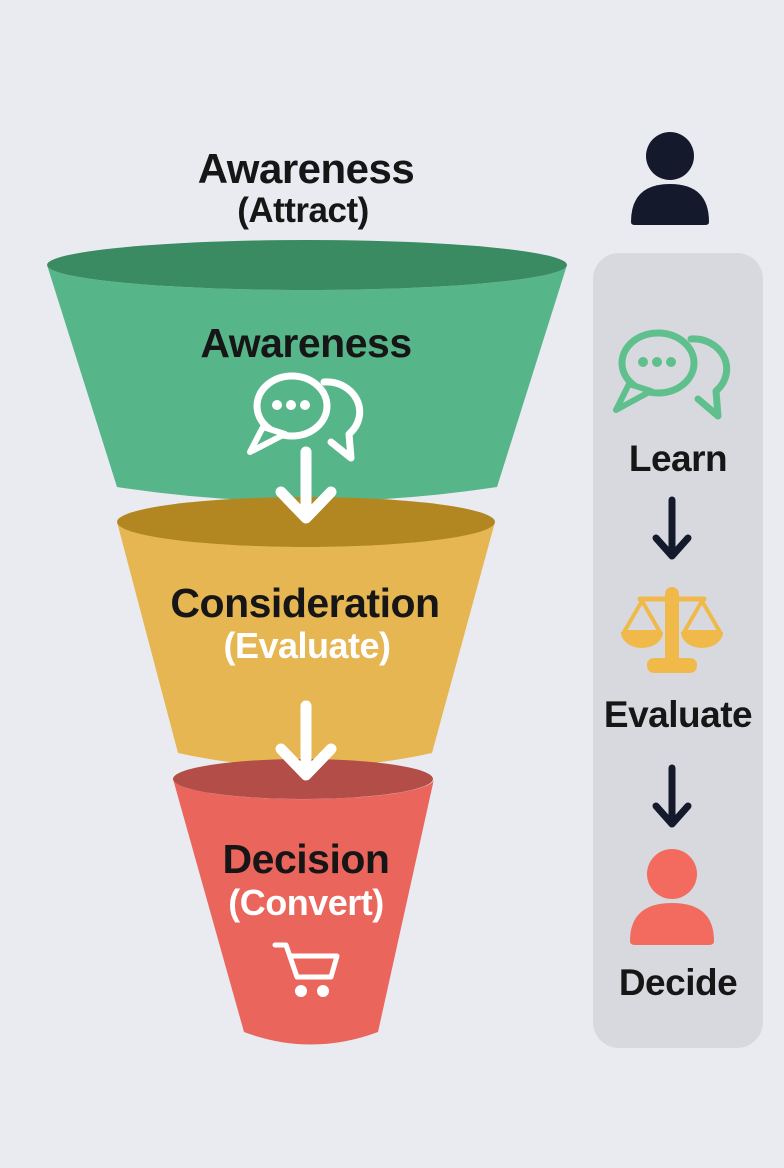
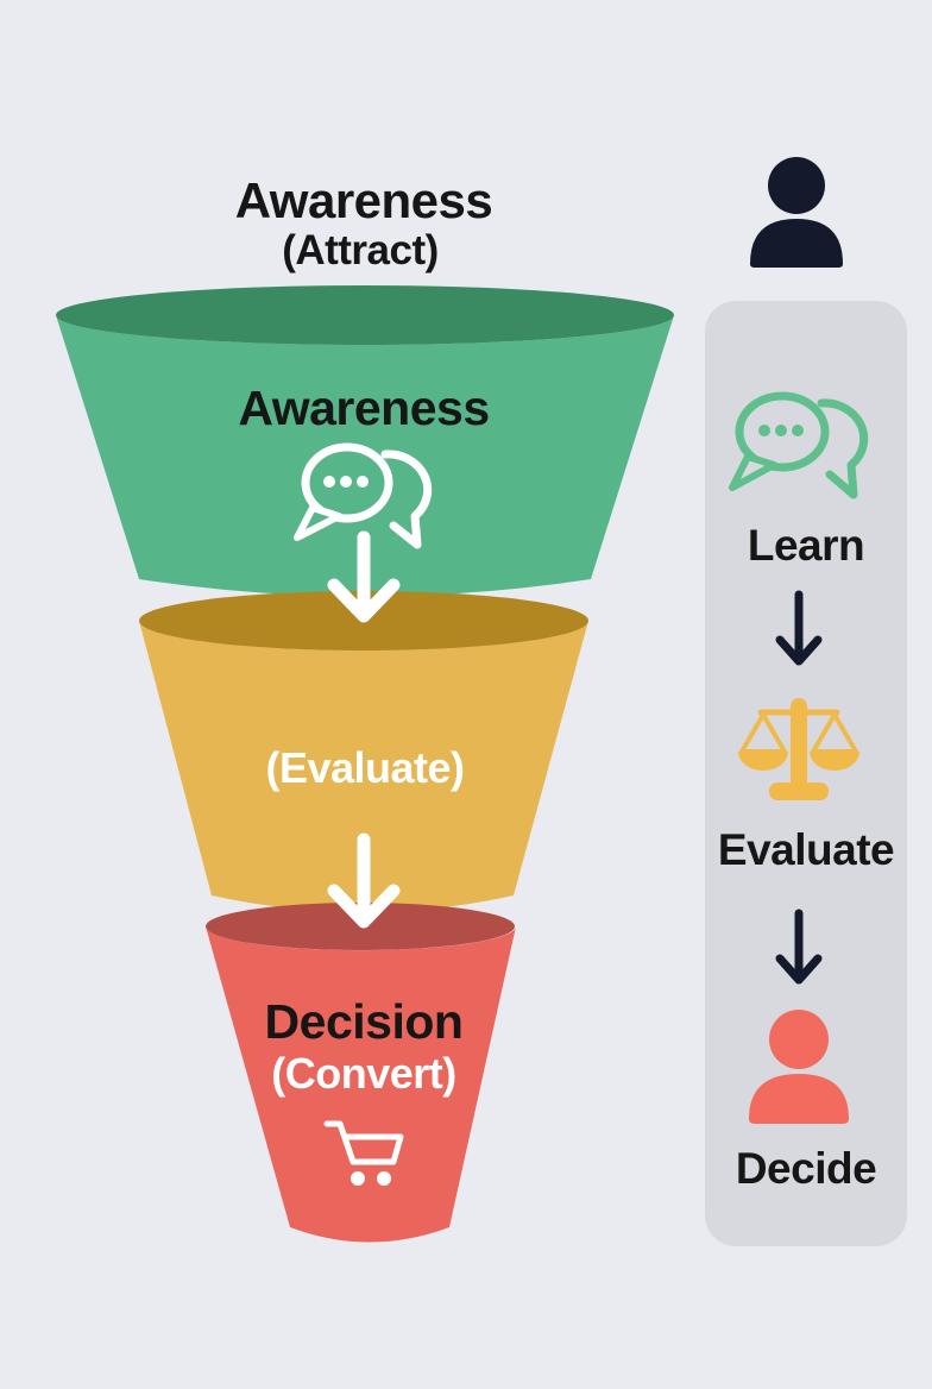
  Awareness
  (Attract)
  Awareness
- Consideration
  (Evaluate)
  Decision
  (Convert)
  Learn
  Evaluate
  Decide
